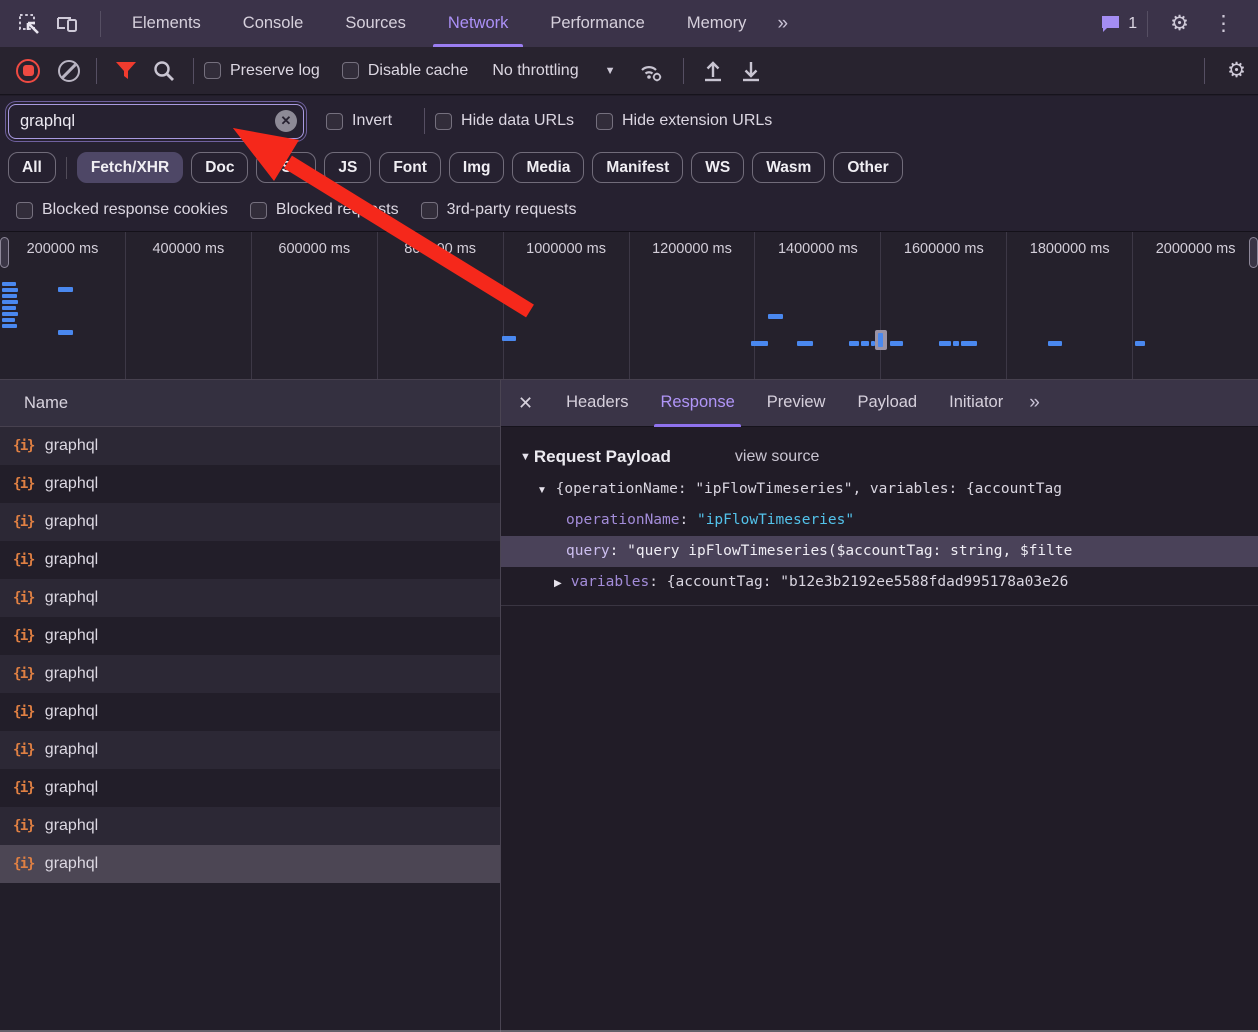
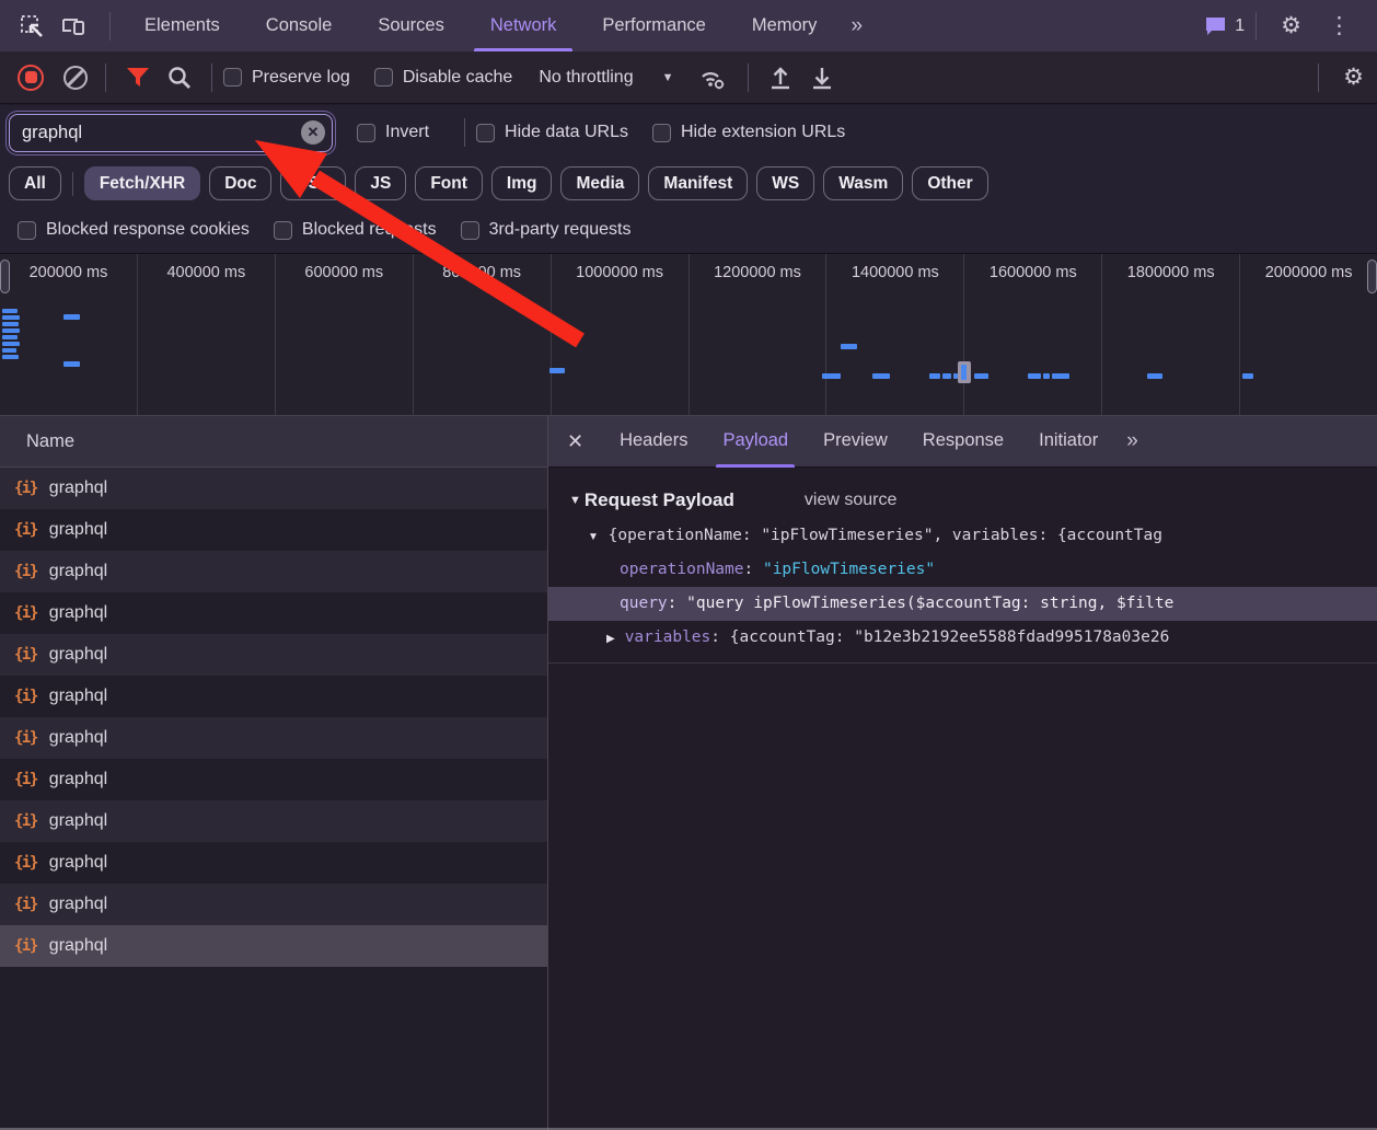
  Elements
  Console
  Sources
  Network
  Performance
  Memory
  »
  1
  ⚙
  ⋮
  Preserve log
  Disable cache
  No throttling
  ▼
  ⚙
  graphql
  ✕
  Invert
  Hide data URLs
  Hide extension URLs
  All
  Fetch/XHR
  Doc
  JS
  Font
  Img
  Media
  Manifest
  WS
  Wasm
  Other
  Blocked response cookies
  Blocked rests
  3rd-party requests
  200000 ms
  400000 ms
  600000 ms
  1000000 ms
  1200000 ms
  1400000 ms
  1600000 ms
  1800000 ms
  2000000 ms
  Name
  {i}
  graphql
  {i}
  graphql
  {i}
  graphql
  {i}
  graphql
  {i}
  graphql
  {i}
  graphql
  {i}
  graphql
  {i}
  graphql
  {i}
  graphql
  {i}
  graphql
  {i}
  graphql
  {i}
  graphql
  ✕
  Headers
- Response
+ Payload
  Preview
- Payload
+ Response
  Initiator
  »
  ▼
  Request Payload
  view source
  ▼ {operationName: "ipFlowTimeseries", variables: {accountTag
  operationName: "ipFlowTimeseries"
  query: "query ipFlowTimeseries($accountTag: string, $filte
  ▶ variables: {accountTag: "b12e3b2192ee5588fdad995178a03e26
